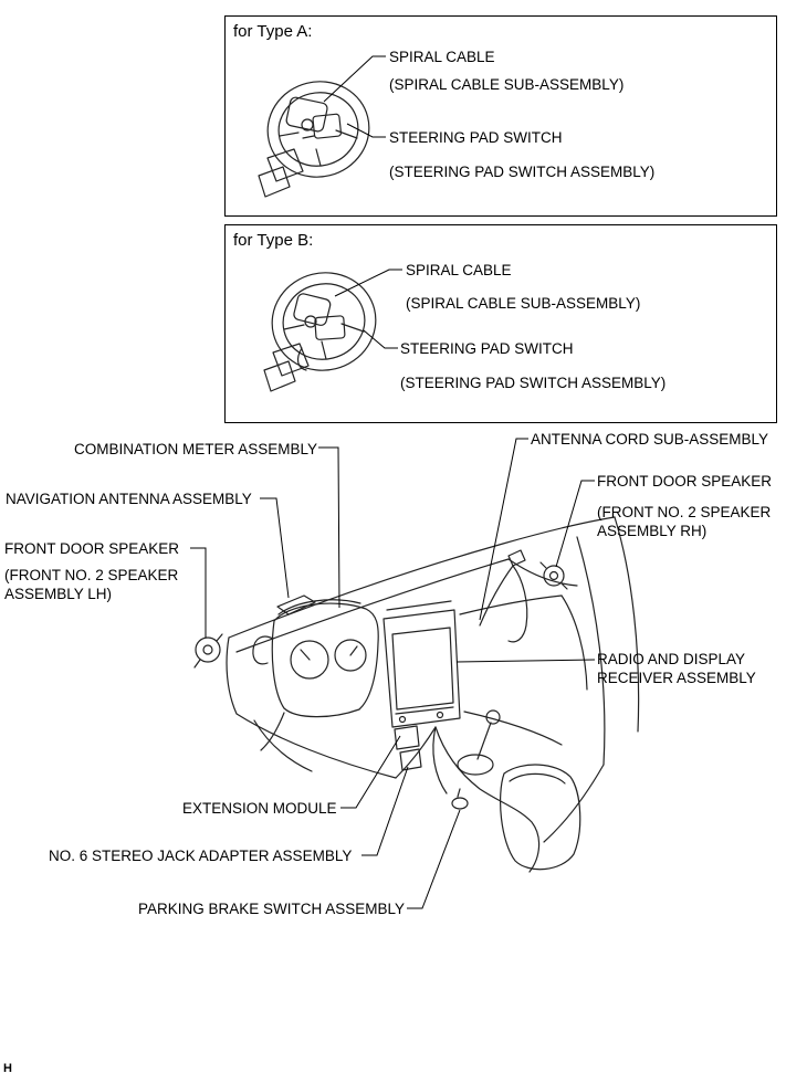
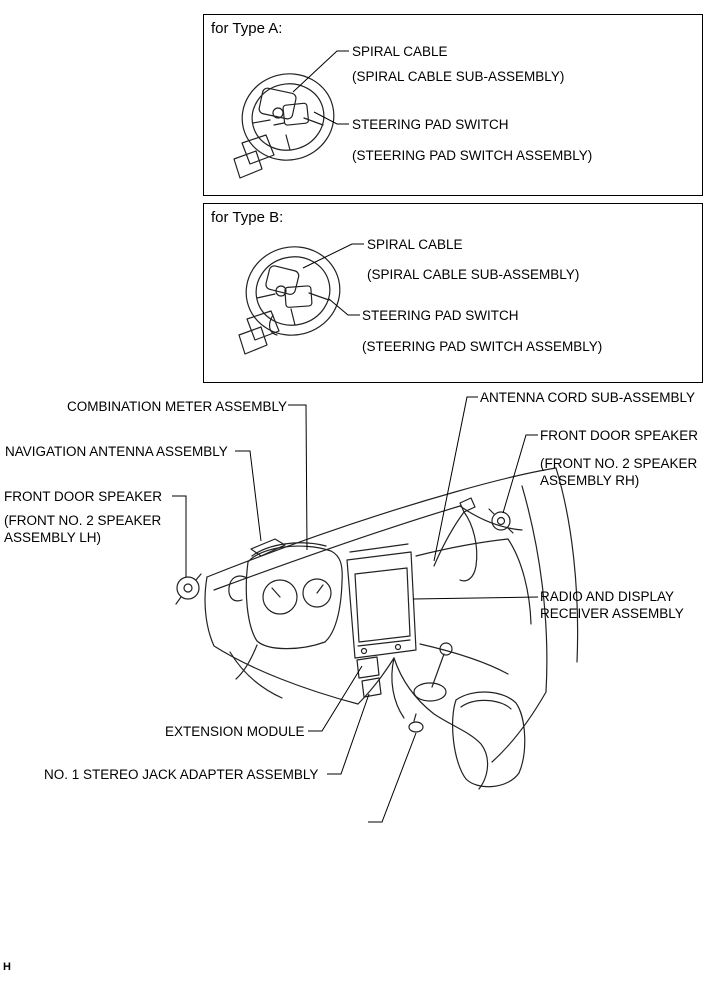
  for Type A:
  SPIRAL CABLE
  (SPIRAL CABLE SUB-ASSEMBLY)
  STEERING PAD SWITCH
  (STEERING PAD SWITCH ASSEMBLY)
  for Type B:
  SPIRAL CABLE
  (SPIRAL CABLE SUB-ASSEMBLY)
  STEERING PAD SWITCH
  (STEERING PAD SWITCH ASSEMBLY)
  COMBINATION METER ASSEMBLY
  ANTENNA CORD SUB-ASSEMBLY
  NAVIGATION ANTENNA ASSEMBLY
  FRONT DOOR SPEAKER
  (FRONT NO. 2 SPEAKER
  ASSEMBLY RH)
  FRONT DOOR SPEAKER
  (FRONT NO. 2 SPEAKER
  ASSEMBLY LH)
  RADIO AND DISPLAY
  RECEIVER ASSEMBLY
  EXTENSION MODULE
- NO. 6 STEREO JACK ADAPTER ASSEMBLY
+ NO. 1 STEREO JACK ADAPTER ASSEMBLY
- PARKING BRAKE SWITCH ASSEMBLY
  H
